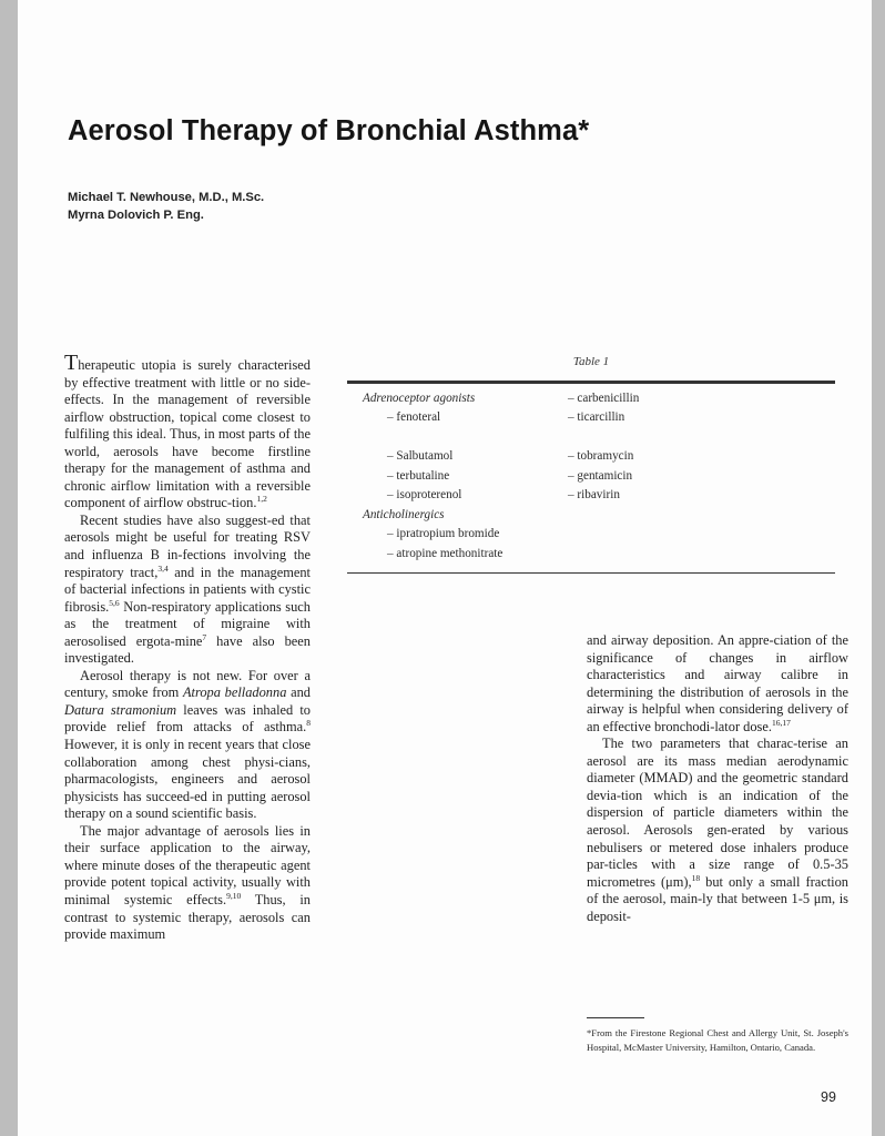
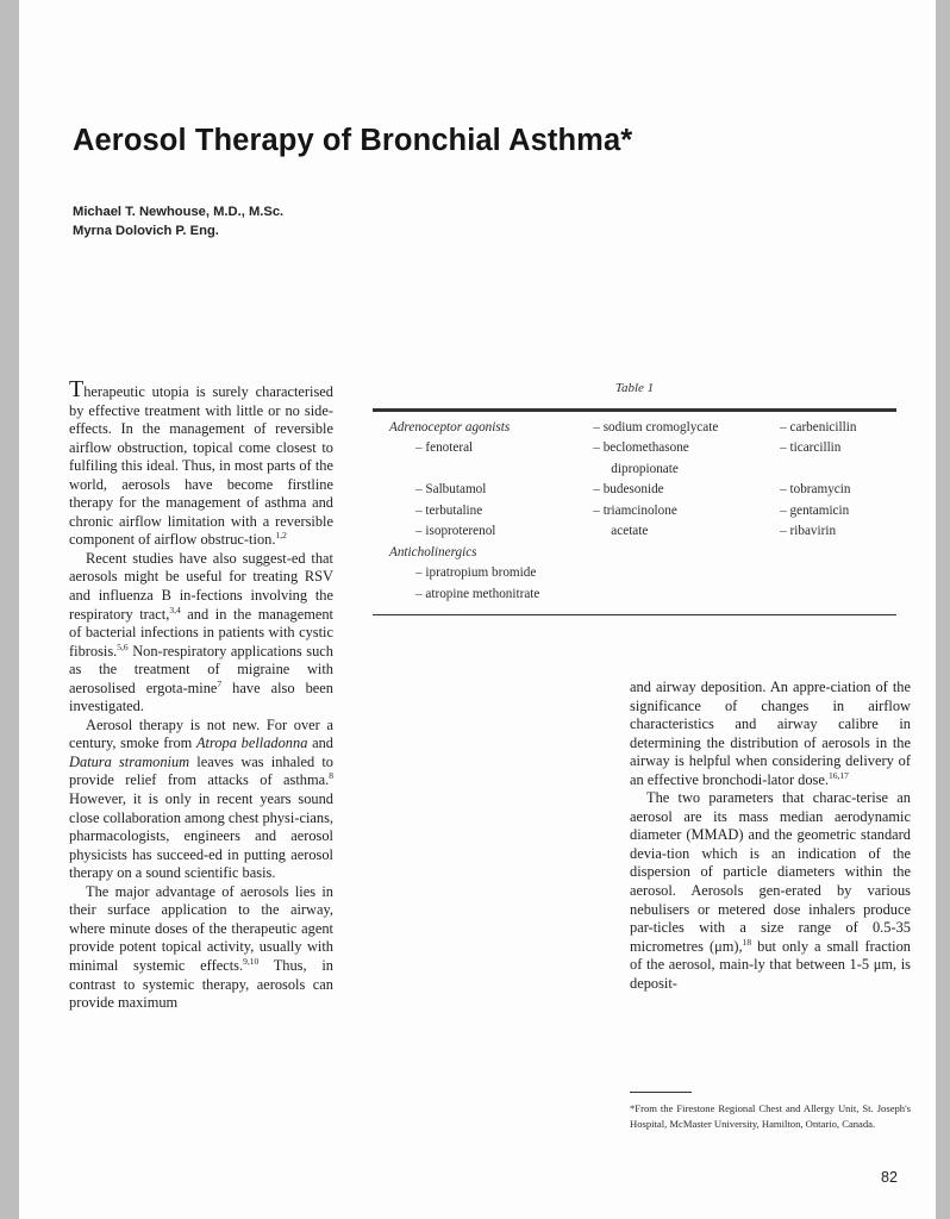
  Aerosol Therapy of Bronchial Asthma*
  Michael T. Newhouse, M.D., M.Sc.
  Myrna Dolovich P. Eng.
  Therapeutic utopia is surely characterised by effective treatment with little or no side-effects. In the management of reversible airflow obstruction, topical come closest to fulfiling this ideal. Thus, in most parts of the world, aerosols have become firstline therapy for the management of asthma and chronic airflow limitation with a reversible component of airflow obstruc-tion.1,2
  Recent studies have also suggest-ed that aerosols might be useful for treating RSV and influenza B in-fections involving the respiratory tract,3,4 and in the management of bacterial infections in patients with cystic fibrosis.5,6 Non-respiratory applications such as the treatment of migraine with aerosolised ergota-mine7 have also been investigated.
- Aerosol therapy is not new. For over a century, smoke from Atropa belladonna and Datura stramonium leaves was inhaled to provide relief from attacks of asthma.8 However, it is only in recent years that close collaboration among chest physi-cians, pharmacologists, engineers and aerosol physicists has succeed-ed in putting aerosol therapy on a sound scientific basis.
+ Aerosol therapy is not new. For over a century, smoke from Atropa belladonna and Datura stramonium leaves was inhaled to provide relief from attacks of asthma.8 However, it is only in recent years sound close collaboration among chest physi-cians, pharmacologists, engineers and aerosol physicists has succeed-ed in putting aerosol therapy on a sound scientific basis.
  The major advantage of aerosols lies in their surface application to the airway, where minute doses of the therapeutic agent provide potent topical activity, usually with minimal systemic effects.9,10 Thus, in contrast to systemic therapy, aerosols can provide maximum
  Table 1
  Adrenoceptor agonists
  fenoteral
  Salbutamol
  terbutaline
  isoproterenol
  Anticholinergics
  ipratropium bromide
  atropine methonitrate
+ sodium cromoglycate
+ beclomethasone
+ dipropionate
+ budesonide
+ triamcinolone
+ acetate
  carbenicillin
  ticarcillin
  tobramycin
  gentamicin
  ribavirin
  and airway deposition. An appre-ciation of the significance of changes in airflow characteristics and airway calibre in determining the distribution of aerosols in the airway is helpful when considering delivery of an effective bronchodi-lator dose.16,17
  The two parameters that charac-terise an aerosol are its mass median aerodynamic diameter (MMAD) and the geometric standard devia-tion which is an indication of the dispersion of particle diameters within the aerosol. Aerosols gen-erated by various nebulisers or metered dose inhalers produce par-ticles with a size range of 0.5-35 micrometres (μm),18 but only a small fraction of the aerosol, main-ly that between 1-5 μm, is deposit-
  *From the Firestone Regional Chest and Allergy Unit, St. Joseph's Hospital, McMaster University, Hamilton, Ontario, Canada.
- 99
+ 82
